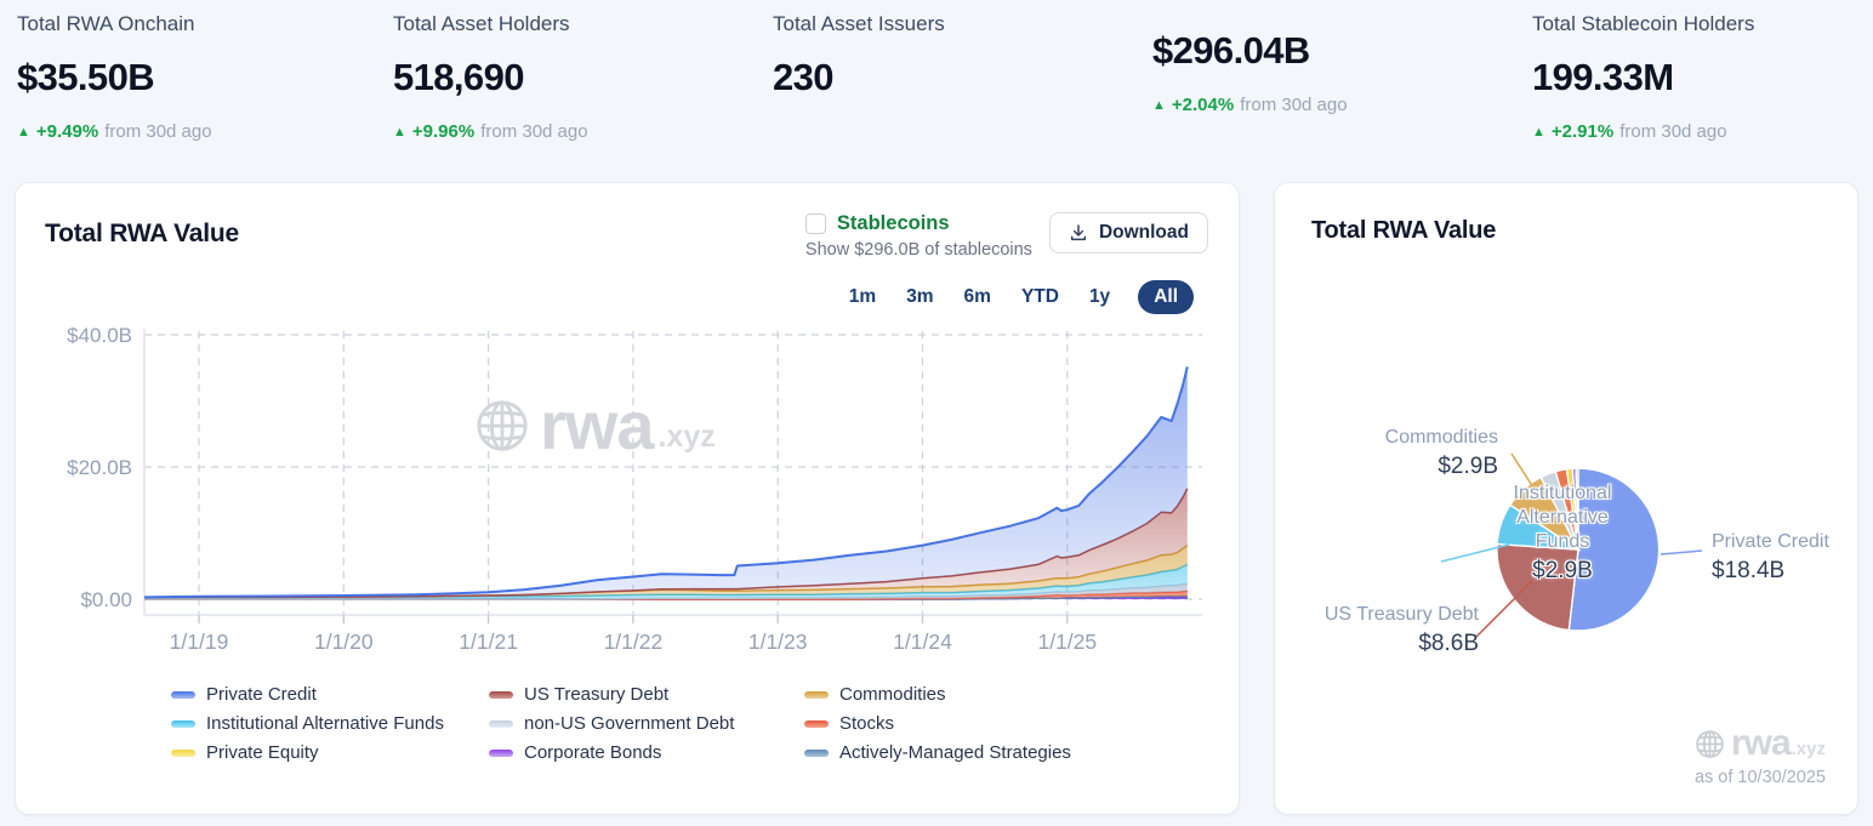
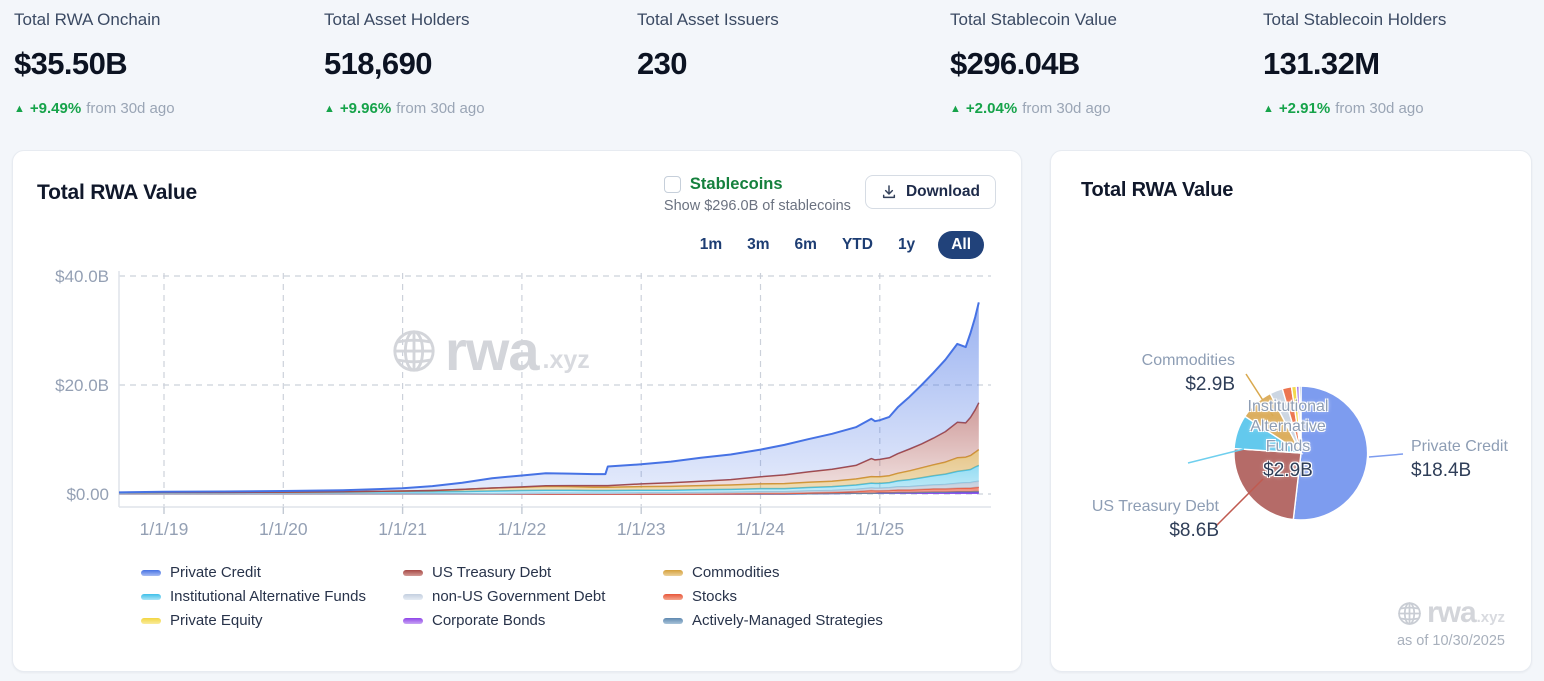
  Total RWA Onchain
  $35.50B
  ▲
  +9.49%
  from 30d ago
  Total Asset Holders
  518,690
  ▲
  +9.96%
  from 30d ago
  Total Asset Issuers
  230
+ Total Stablecoin Value
  $296.04B
  ▲
  +2.04%
  from 30d ago
  Total Stablecoin Holders
- 199.33M
+ 131.32M
  ▲
  +2.91%
  from 30d ago
  Total RWA Value
  Stablecoins
  Show $296.0B of stablecoins
  Download
  1m
  3m
  6m
  YTD
  1y
  All
  $0.00
  $20.0B
  $40.0B
  1/1/19
  1/1/20
  1/1/21
  1/1/22
  1/1/23
  1/1/24
  1/1/25
  rwa
  .xyz
  Private Credit
  Institutional Alternative Funds
  Private Equity
  US Treasury Debt
  non-US Government Debt
  Corporate Bonds
  Commodities
  Stocks
  Actively-Managed Strategies
  Total RWA Value
  Commodities
  $2.9B
  Institutional Alternative Funds
  $2.9B
  Private Credit
  $18.4B
  US Treasury Debt
  $8.6B
  rwa
  .xyz
  as of 10/30/2025
